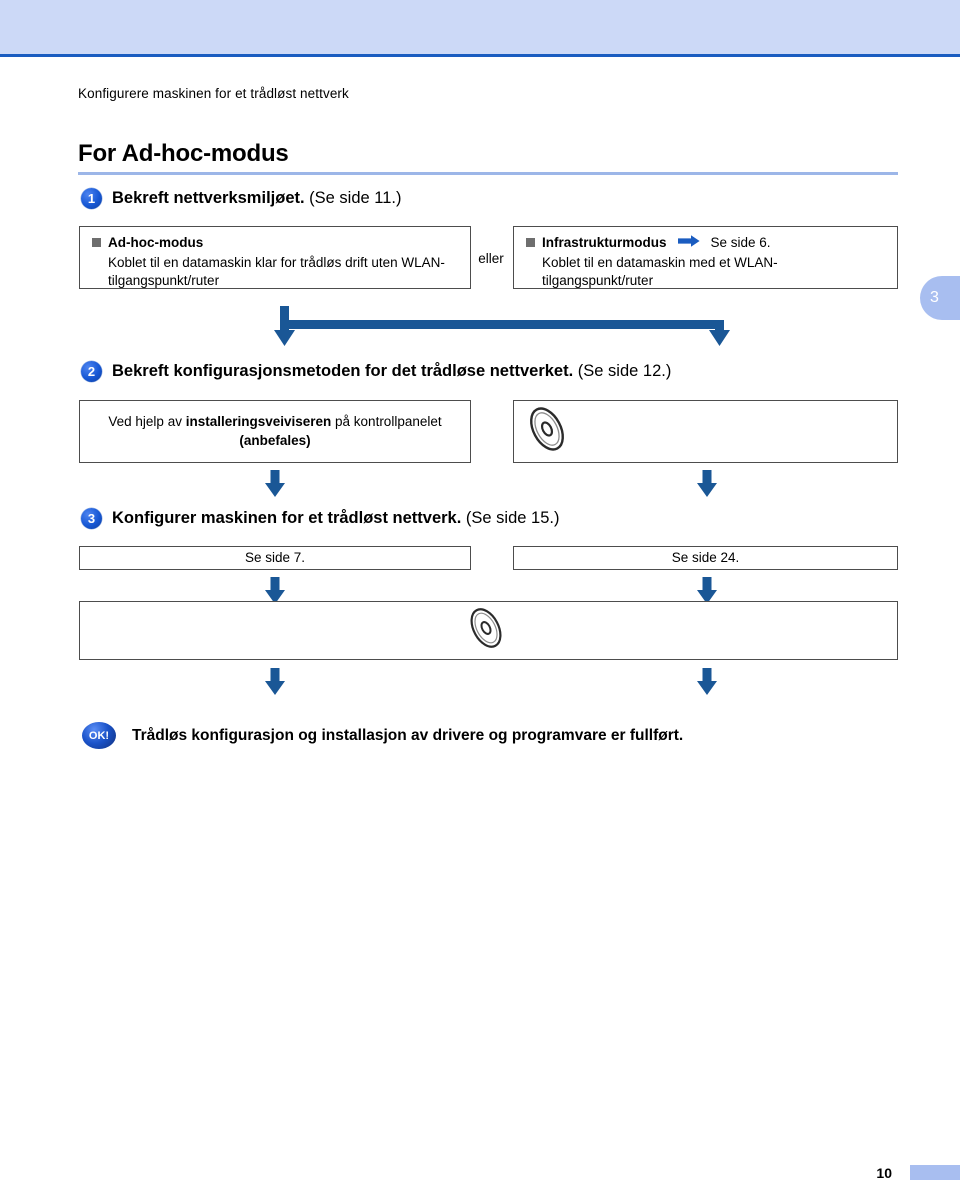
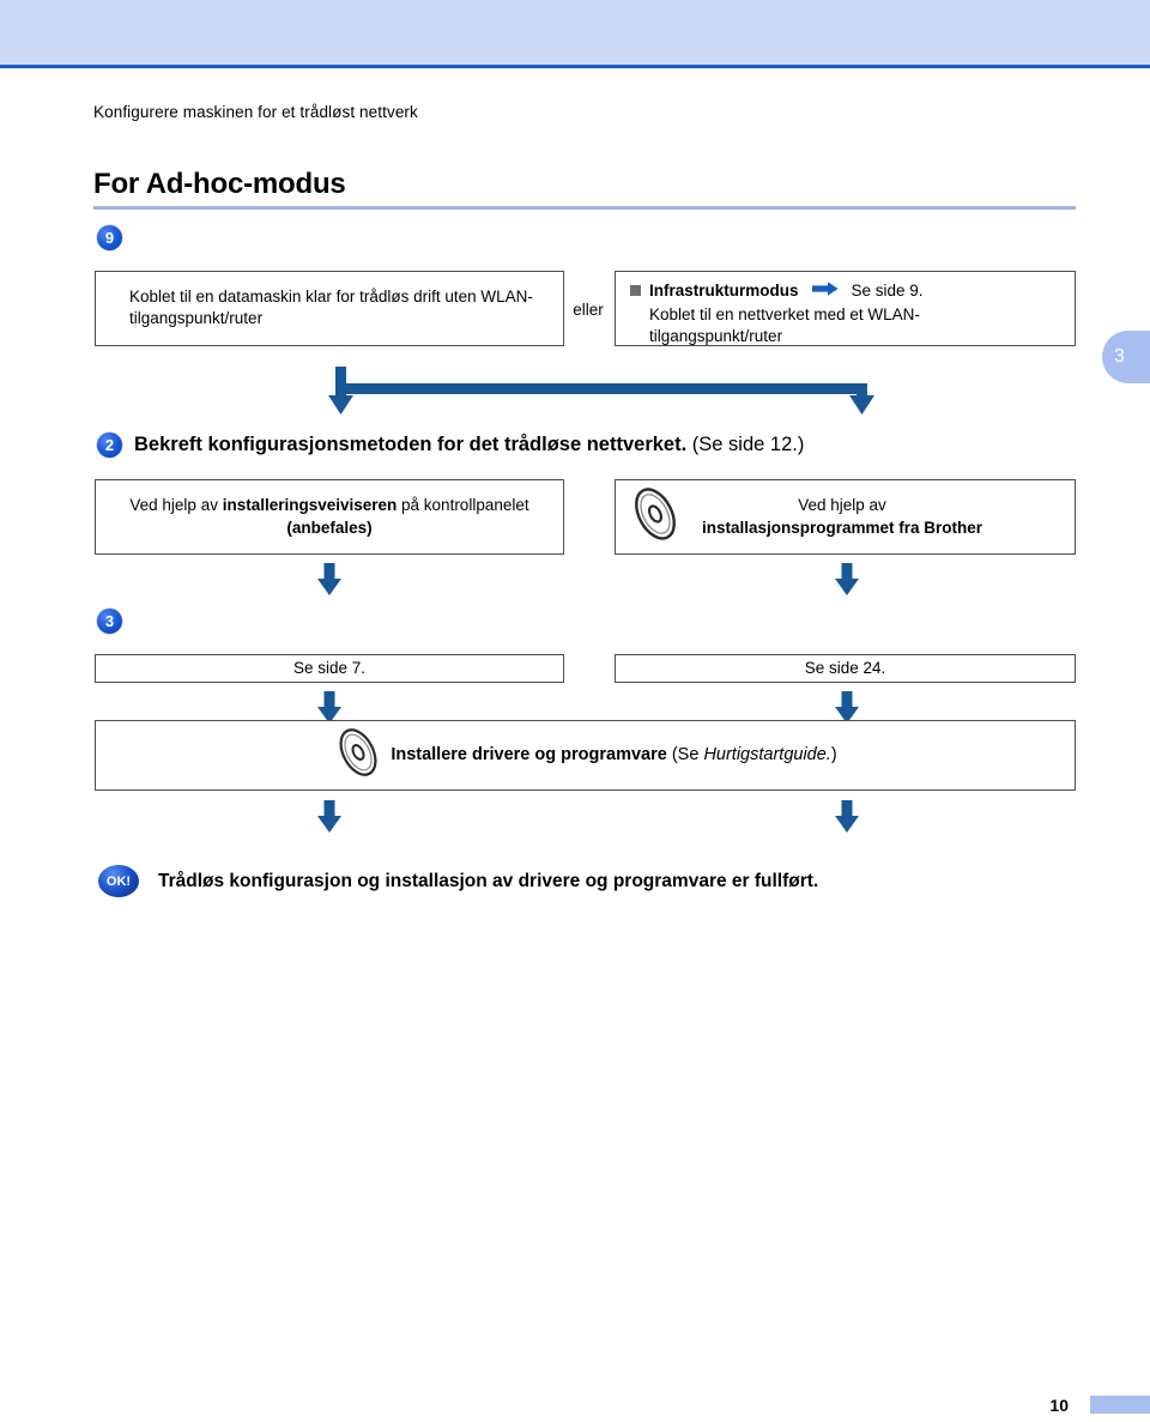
  Konfigurere maskinen for et trådløst nettverk
  For Ad-hoc-modus
  3
- 1
+ 9
- Bekreft nettverksmiljøet. (Se side 11.)
- Ad-hoc-modus
  Koblet til en datamaskin klar for trådløs drift uten WLAN-tilgangspunkt/ruter
  eller
  Infrastrukturmodus
- Se side 6.
+ Se side 9.
- Koblet til en datamaskin med et WLAN-tilgangspunkt/ruter
+ Koblet til en nettverket med et WLAN-tilgangspunkt/ruter
  2
  Bekreft konfigurasjonsmetoden for det trådløse nettverket. (Se side 12.)
  Ved hjelp av installeringsveiviseren på kontrollpanelet (anbefales)
+ Ved hjelp av
+ installasjonsprogrammet fra Brother
  3
- Konfigurer maskinen for et trådløst nettverk. (Se side 15.)
  Se side 7.
  Se side 24.
+ Installere drivere og programvare (Se Hurtigstartguide.)
  OK!
  Trådløs konfigurasjon og installasjon av drivere og programvare er fullført.
  10
